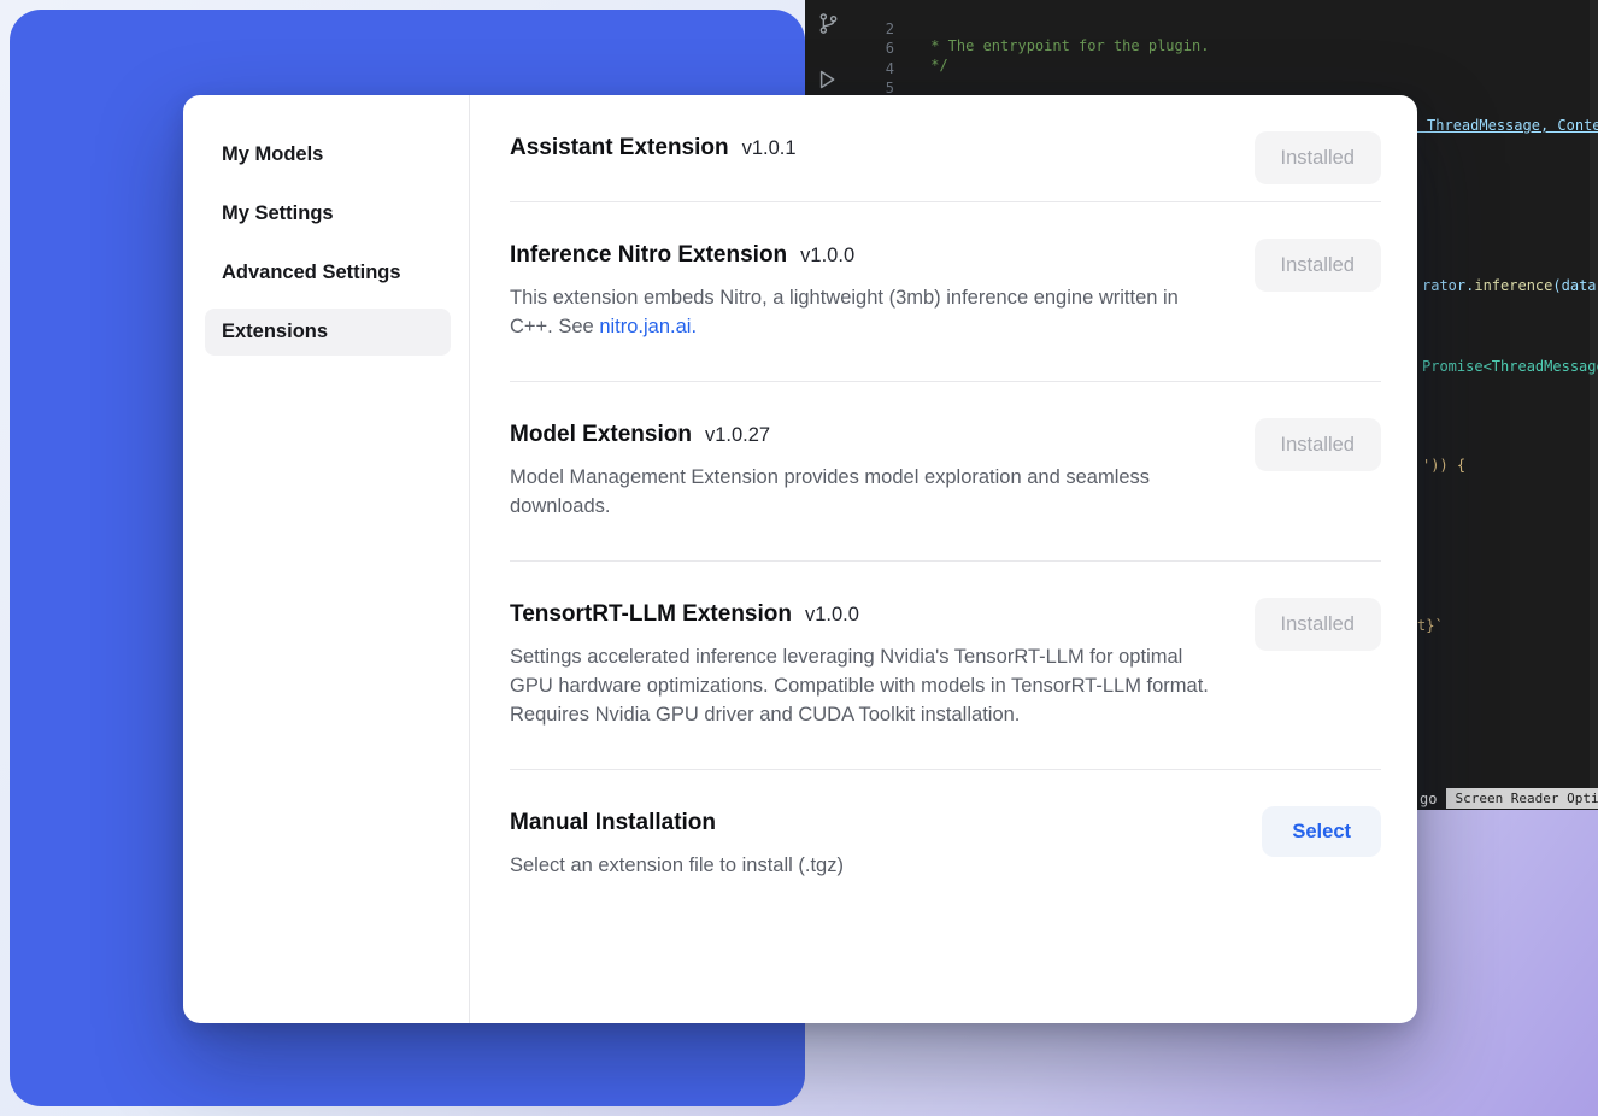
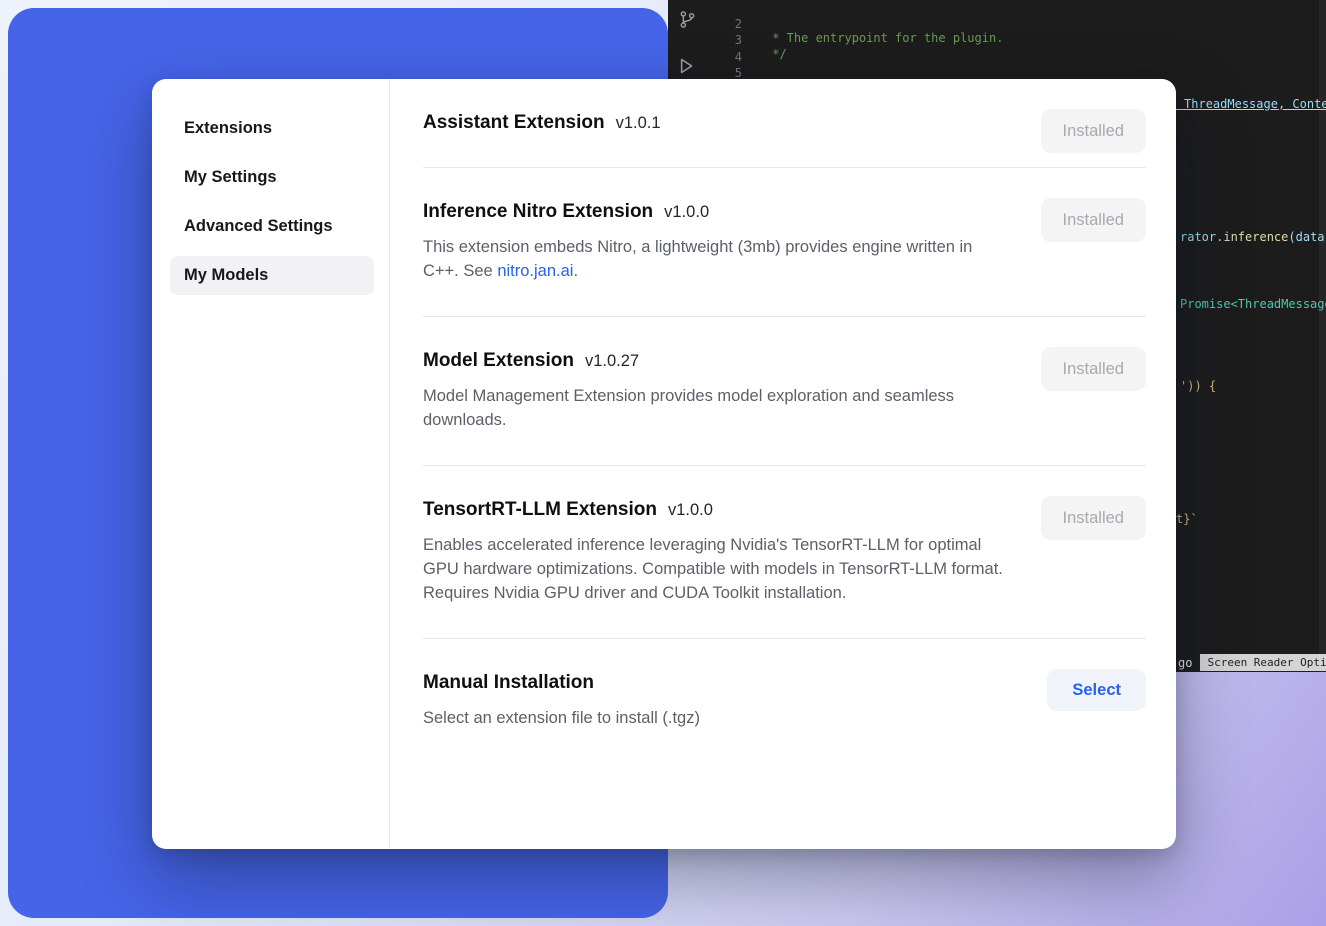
  2
  * The entrypoint for the plugin.
- 6
+ 3
  */
  4
  5
  rator.inference(data
  Promise<ThreadMessag
  ')) {
  t}`
  go
  Screen Reader Opti
- My Models
+ Extensions
  My Settings
  Advanced Settings
- Extensions
+ My Models
  Assistant Extension
  v1.0.1
  Installed
  Inference Nitro Extension
  v1.0.0
- This extension embeds Nitro, a lightweight (3mb) inference engine written in C++. See nitro.jan.ai.
+ This extension embeds Nitro, a lightweight (3mb) provides engine written in C++. See nitro.jan.ai.
  Installed
  Model Extension
  v1.0.27
  Model Management Extension provides model exploration and seamless downloads.
  Installed
  TensortRT-LLM Extension
  v1.0.0
- Settings accelerated inference leveraging Nvidia's TensorRT-LLM for optimal GPU hardware optimizations. Compatible with models in TensorRT-LLM format. Requires Nvidia GPU driver and CUDA Toolkit installation.
+ Enables accelerated inference leveraging Nvidia's TensorRT-LLM for optimal GPU hardware optimizations. Compatible with models in TensorRT-LLM format. Requires Nvidia GPU driver and CUDA Toolkit installation.
  Installed
  Manual Installation
  Select an extension file to install (.tgz)
  Select
